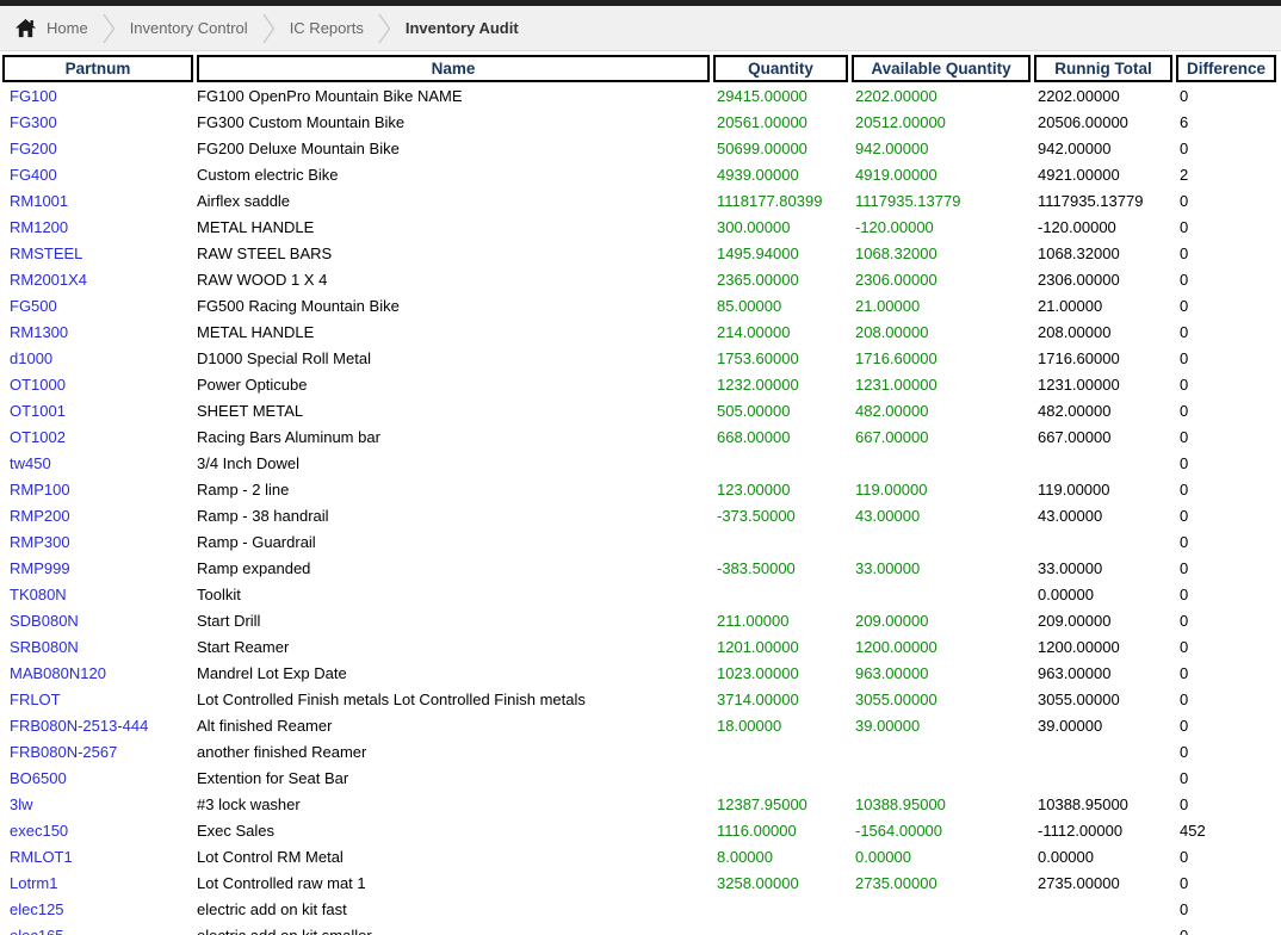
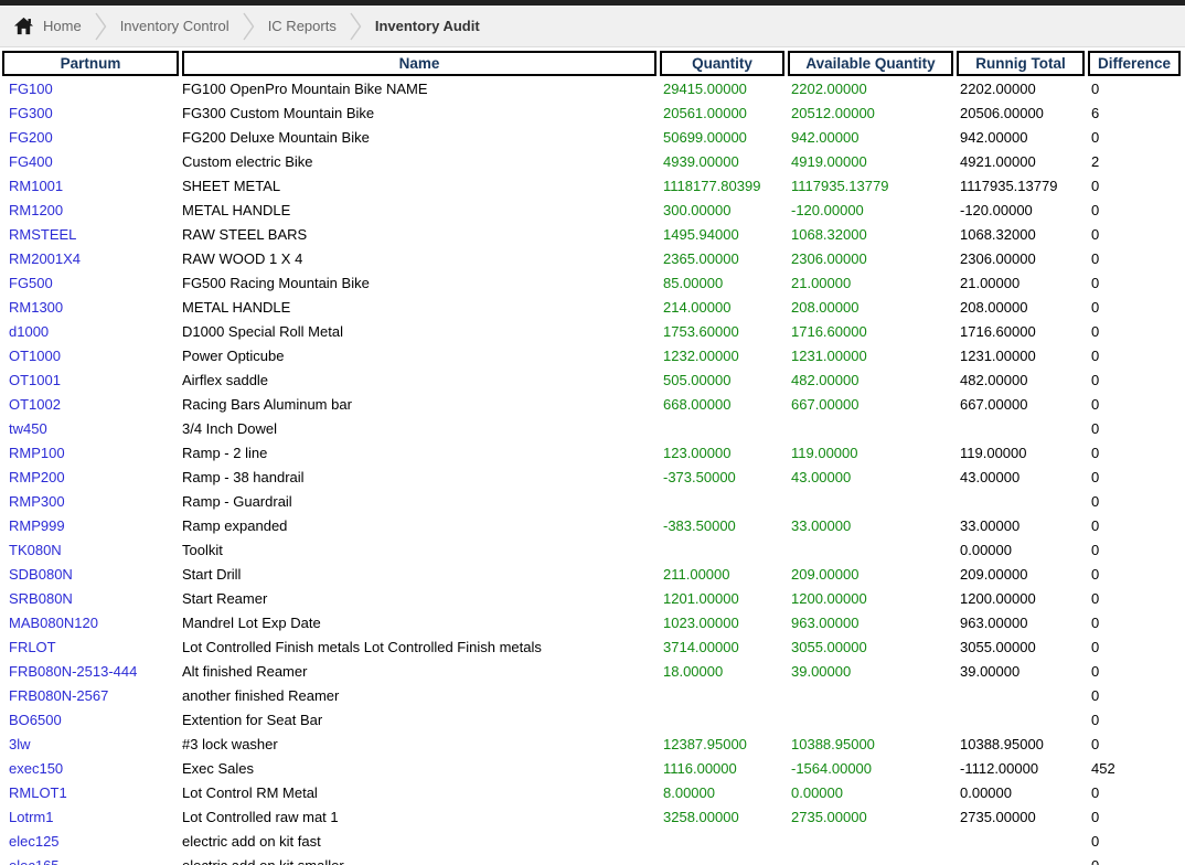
  Home
  Inventory Control
  IC Reports
  Inventory Audit
  Partnum
  Name
  Quantity
  Available Quantity
  Runnig Total
  Difference
  FG100
  FG100 OpenPro Mountain Bike NAME
  29415.00000
  2202.00000
  2202.00000
  0
  FG300
  FG300 Custom Mountain Bike
  20561.00000
  20512.00000
  20506.00000
  6
  FG200
  FG200 Deluxe Mountain Bike
  50699.00000
  942.00000
  942.00000
  0
  FG400
  Custom electric Bike
  4939.00000
  4919.00000
  4921.00000
  2
  RM1001
- Airflex saddle
+ SHEET METAL
  1118177.80399
  1117935.13779
  1117935.13779
  0
  RM1200
  METAL HANDLE
  300.00000
  -120.00000
  -120.00000
  0
  RMSTEEL
  RAW STEEL BARS
  1495.94000
  1068.32000
  1068.32000
  0
  RM2001X4
  RAW WOOD 1 X 4
  2365.00000
  2306.00000
  2306.00000
  0
  FG500
  FG500 Racing Mountain Bike
  85.00000
  21.00000
  21.00000
  0
  RM1300
  METAL HANDLE
  214.00000
  208.00000
  208.00000
  0
  d1000
  D1000 Special Roll Metal
  1753.60000
  1716.60000
  1716.60000
  0
  OT1000
  Power Opticube
  1232.00000
  1231.00000
  1231.00000
  0
  OT1001
- SHEET METAL
+ Airflex saddle
  505.00000
  482.00000
  482.00000
  0
  OT1002
  Racing Bars Aluminum bar
  668.00000
  667.00000
  667.00000
  0
  tw450
  3/4 Inch Dowel
  0
  RMP100
  Ramp - 2 line
  123.00000
  119.00000
  119.00000
  0
  RMP200
  Ramp - 38 handrail
  -373.50000
  43.00000
  43.00000
  0
  RMP300
  Ramp - Guardrail
  0
  RMP999
  Ramp expanded
  -383.50000
  33.00000
  33.00000
  0
  TK080N
  Toolkit
  0.00000
  0
  SDB080N
  Start Drill
  211.00000
  209.00000
  209.00000
  0
  SRB080N
  Start Reamer
  1201.00000
  1200.00000
  1200.00000
  0
  MAB080N120
  Mandrel Lot Exp Date
  1023.00000
  963.00000
  963.00000
  0
  FRLOT
  Lot Controlled Finish metals Lot Controlled Finish metals
  3714.00000
  3055.00000
  3055.00000
  0
  FRB080N-2513-444
  Alt finished Reamer
  18.00000
  39.00000
  39.00000
  0
  FRB080N-2567
  another finished Reamer
  0
  BO6500
  Extention for Seat Bar
  0
  3lw
  #3 lock washer
  12387.95000
  10388.95000
  10388.95000
  0
  exec150
  Exec Sales
  1116.00000
  -1564.00000
  -1112.00000
  452
  RMLOT1
  Lot Control RM Metal
  8.00000
  0.00000
  0.00000
  0
  Lotrm1
  Lot Controlled raw mat 1
  3258.00000
  2735.00000
  2735.00000
  0
  elec125
  electric add on kit fast
  0
